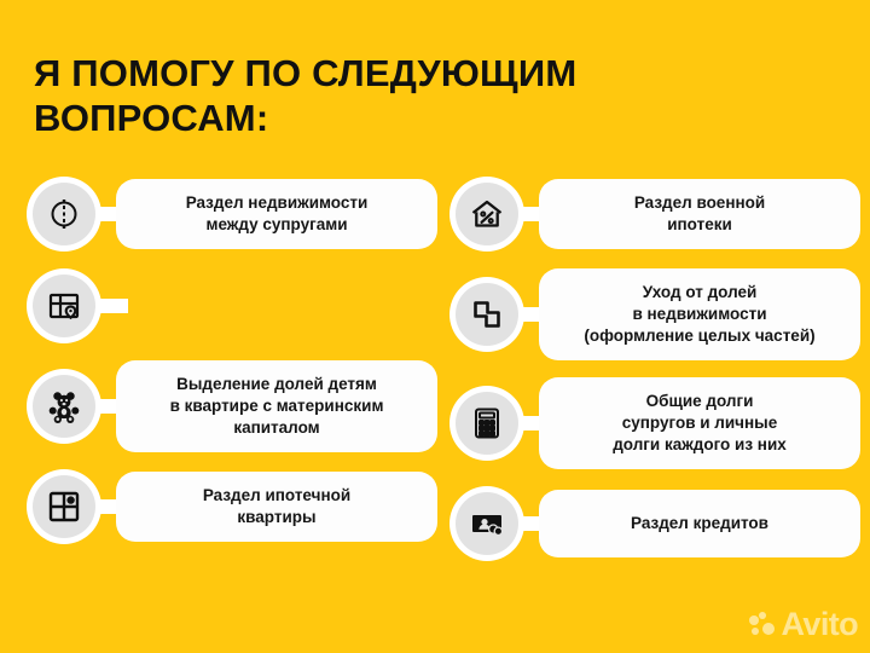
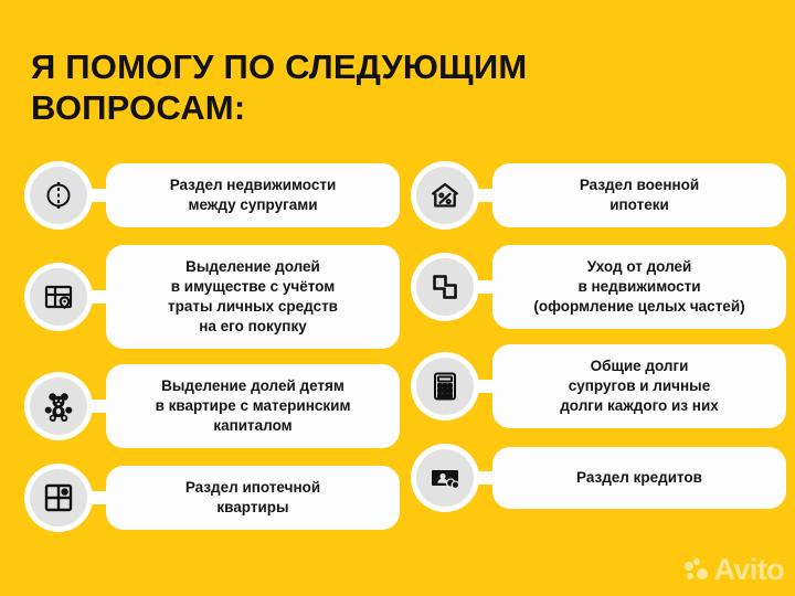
  Я ПОМОГУ ПО СЛЕДУЮЩИМ
  ВОПРОСАМ:
  Раздел недвижимости
  между супругами
+ Выделение долей
+ в имуществе с учётом
+ траты личных средств
+ на его покупку
  Выделение долей детям
  в квартире с материнским
  капиталом
  Раздел ипотечной
  квартиры
  Раздел военной
  ипотеки
  Уход от долей
  в недвижимости
  (оформление целых частей)
  Общие долги
  супругов и личные
  долги каждого из них
  Раздел кредитов
  Avito
